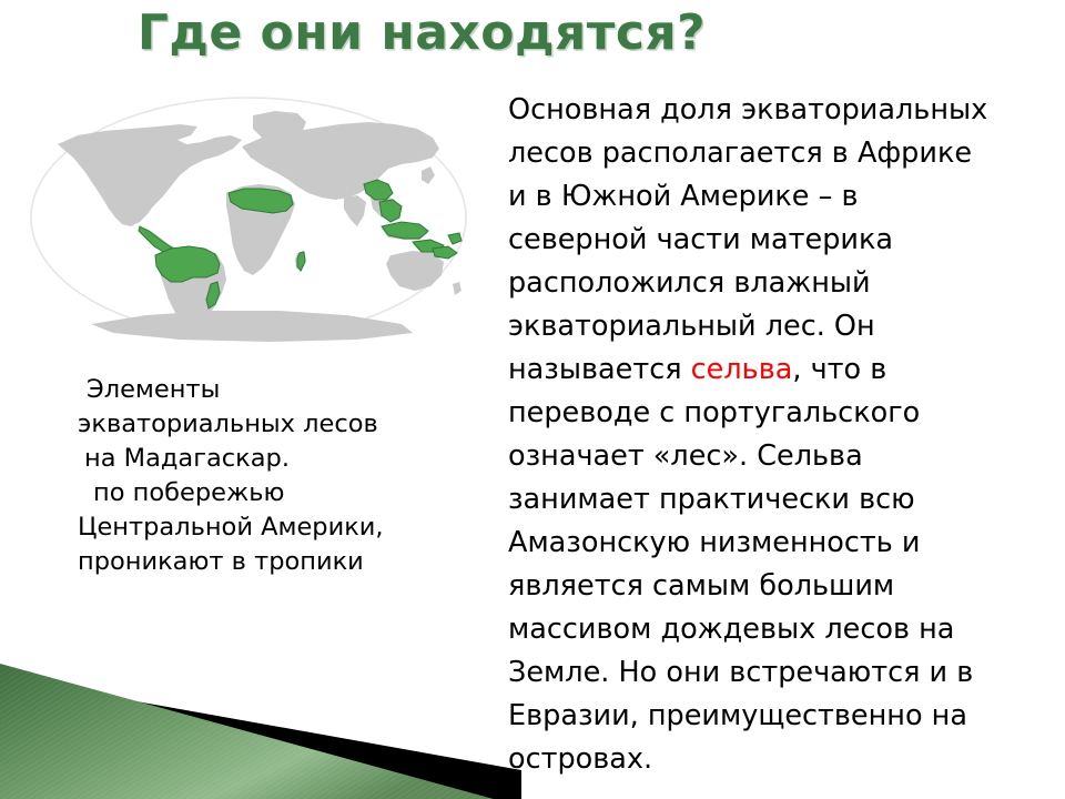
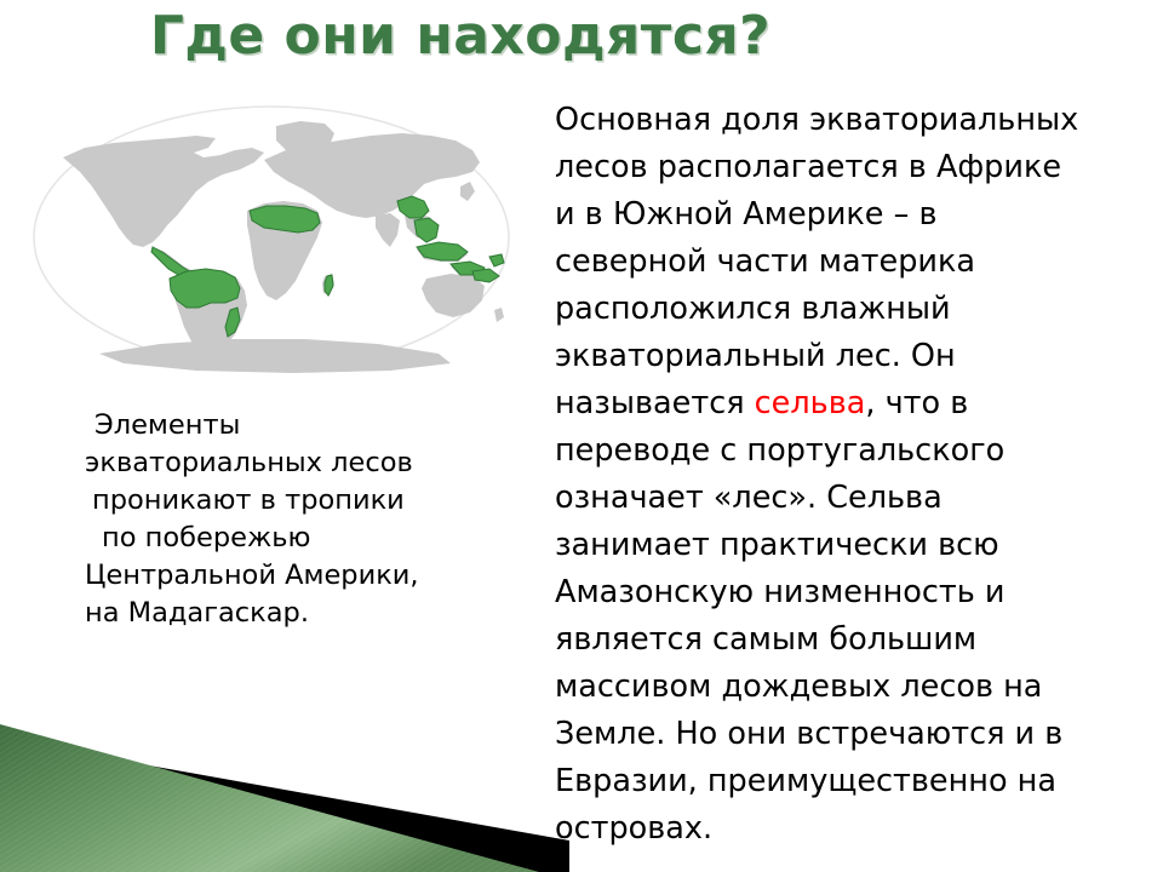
  Где они находятся?
  Элементы
  экваториальных лесов
- на Мадагаскар.
+ проникают в тропики
  по побережью
  Центральной Америки,
- проникают в тропики
+ на Мадагаскар.
  Основная доля экваториальных
  лесов располагается в Африке
  и в Южной Америке – в
  северной части материка
  расположился влажный
  экваториальный лес. Он
  называется сельва, что в
  переводе с португальского
  означает «лес». Сельва
  занимает практически всю
  Амазонскую низменность и
  является самым большим
  массивом дождевых лесов на
  Земле. Но они встречаются и в
  Евразии, преимущественно на
  островах.
